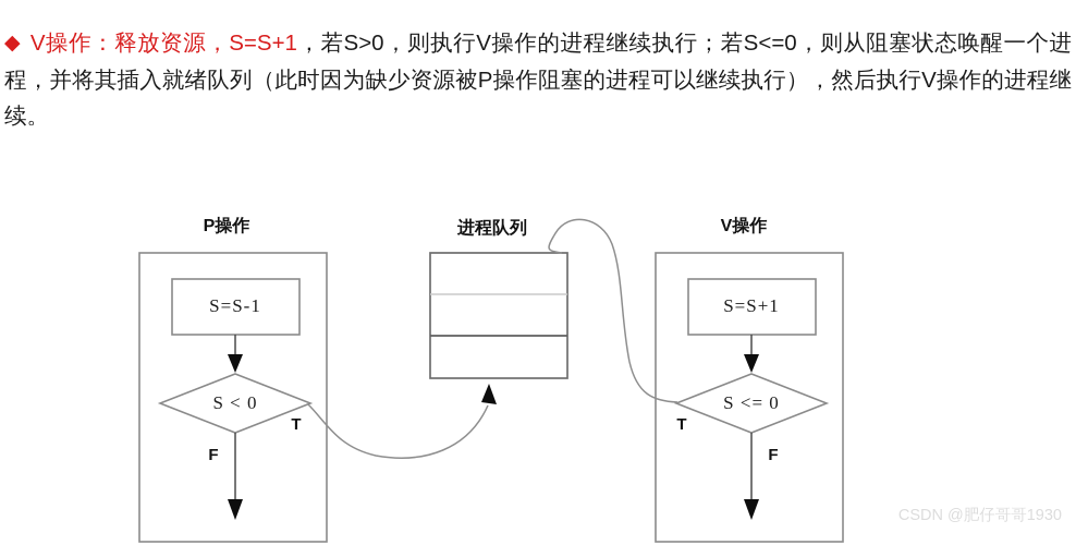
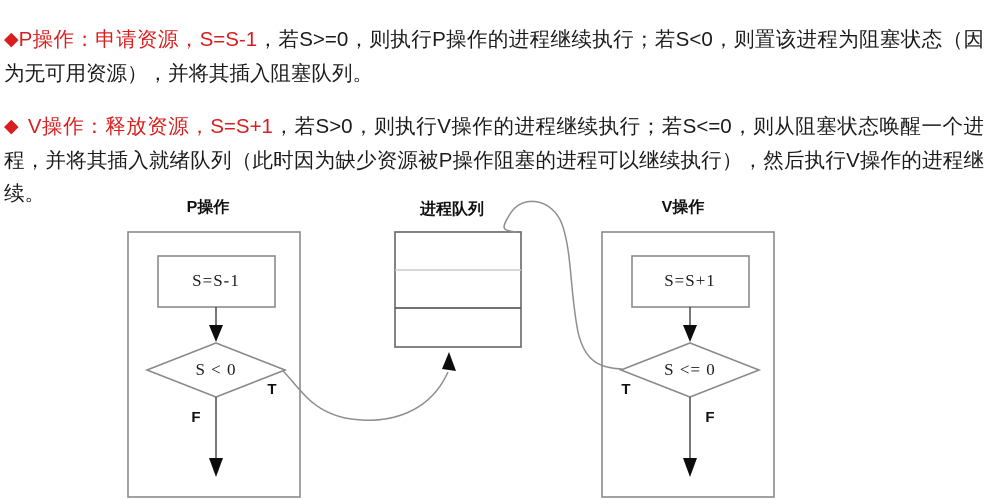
+ ◆P操作：申请资源，S=S-1，若S>=0，则执行P操作的进程继续执行；若S<0，则置该进程为阻塞状态（因为无可用资源），并将其插入阻塞队列。
  ◆ V操作：释放资源，S=S+1，若S>0，则执行V操作的进程继续执行；若S<=0，则从阻塞状态唤醒一个进程，并将其插入就绪队列（此时因为缺少资源被P操作阻塞的进程可以继续执行），然后执行V操作的进程继续。
  P操作
  S=S-1
  S < 0
  F
  T
  进程队列
  V操作
  S=S+1
  S <= 0
  F
  T
- CSDN @肥仔哥哥1930
